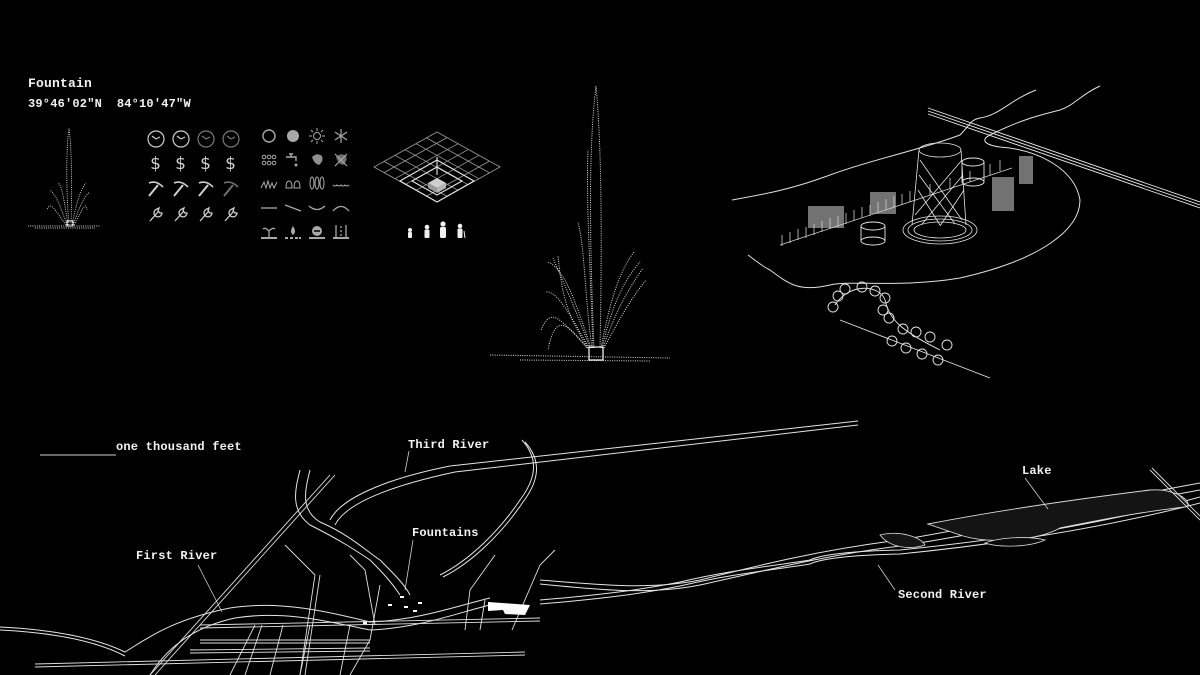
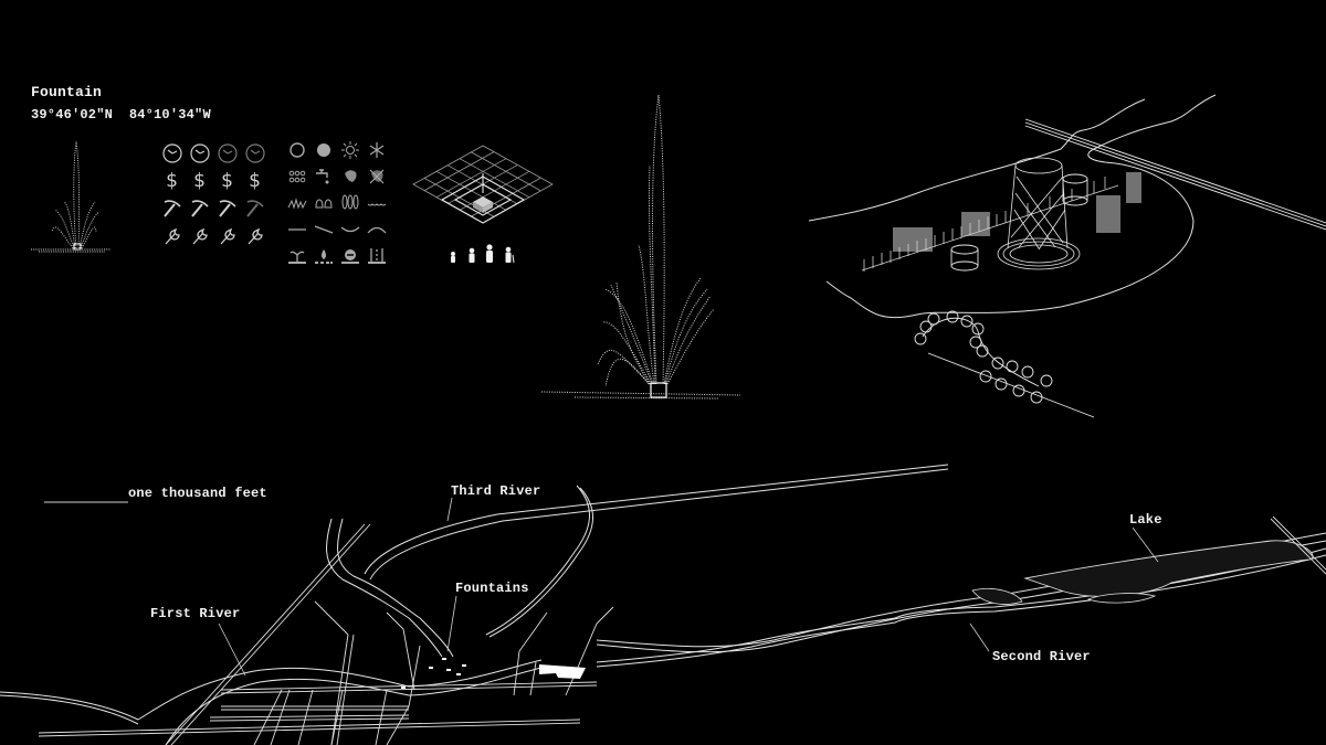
  Fountain
- 39°46′02″N 84°10′47″W
+ 39°46′02″N 84°10′34″W
  $
  $
  $
  $
  one thousand feet
  Third River
  Fountains
  First River
  Lake
  Second River
